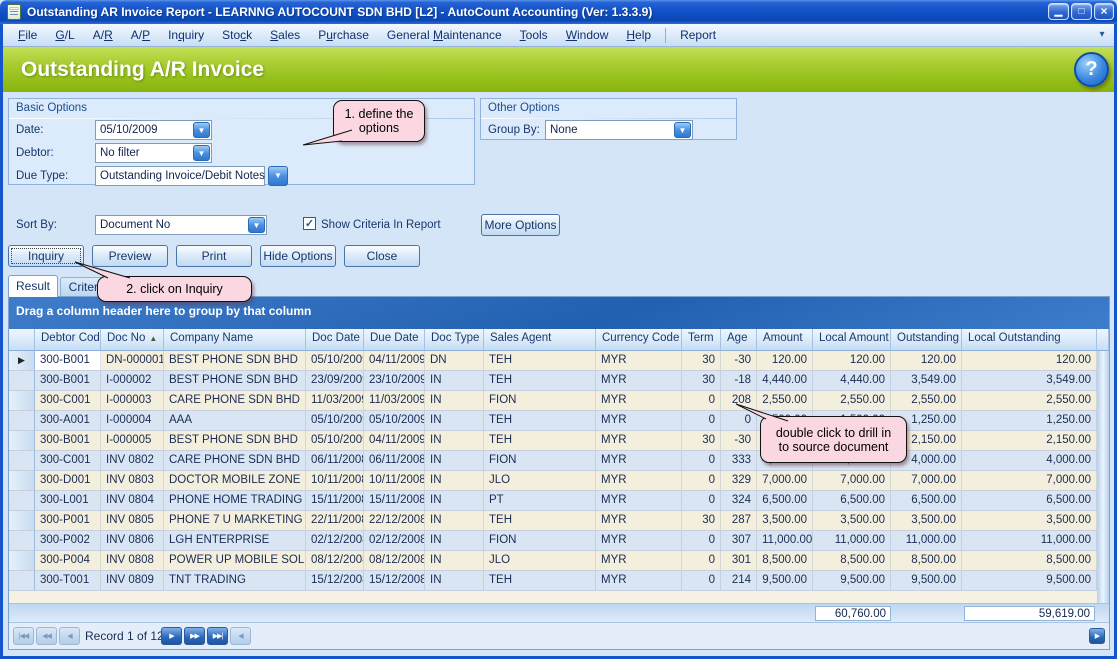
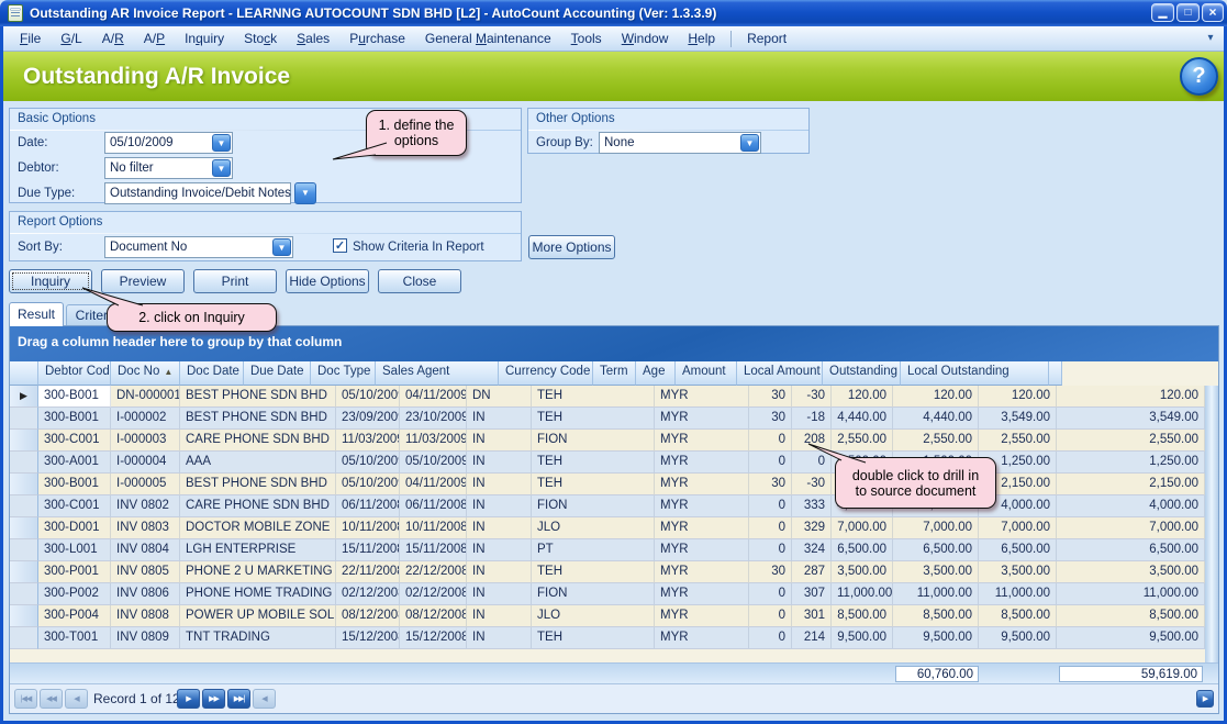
  Outstanding AR Invoice Report - LEARNNG AUTOCOUNT SDN BHD [L2] - AutoCount Accounting (Ver: 1.3.3.9)
  ▁
  □
  ×
  File
  G/L
  A/R
  A/P
  Inquiry
  Stock
  Sales
  Purchase
  General Maintenance
  Tools
  Window
  Help
  Report
  ▾
  Outstanding A/R Invoice
  ?
  Basic Options
  Date:
  05/10/2009
  ▼
  Debtor:
  No filter
  ▼
  Due Type:
  Outstanding Invoice/Debit Notes
  ▼
  Other Options
  Group By:
  None
  ▼
+ Report Options
  Sort By:
  Document No
  ▼
  ✓
  Show Criteria In Report
  More Options
  Inquiry
  Preview
  Print
  Hide Options
  Close
  Result
  Criter
  Drag a column header here to group by that column
  Debtor Cod
  Doc No ▲
- Company Name
  Doc Date
  Due Date
  Doc Type
  Sales Agent
  Currency Code
  Term
  Age
  Amount
  Local Amount
  Outstanding
  Local Outstanding
  ▶
  300-B001
  DN-000001
  BEST PHONE SDN BHD
  05/10/200
  04/11/2009
  DN
  TEH
  MYR
  30
  -30
  120.00
  120.00
  120.00
  120.00
  300-B001
  I-000002
  BEST PHONE SDN BHD
  23/09/200
  23/10/2009
  IN
  TEH
  MYR
  30
  -18
  4,440.00
  4,440.00
  3,549.00
  3,549.00
  300-C001
  I-000003
  CARE PHONE SDN BHD
  11/03/200
  11/03/2009
  IN
  FION
  MYR
  0
  208
  2,550.00
  2,550.00
  2,550.00
  2,550.00
  300-A001
  I-000004
  AAA
  05/10/200
  05/10/2009
  IN
  TEH
  MYR
  0
  0
  1,250.00
  1,250.00
  300-B001
  I-000005
  BEST PHONE SDN BHD
  05/10/200
  04/11/2009
  IN
  TEH
  MYR
  30
  -30
  2,150.00
  2,150.00
  300-C001
  INV 0802
  CARE PHONE SDN BHD
  06/11/200
  06/11/2008
  IN
  FION
  MYR
  0
  333
  4,000.00
  4,000.00
  300-D001
  INV 0803
  DOCTOR MOBILE ZONE
  10/11/200
  10/11/2008
  IN
  JLO
  MYR
  0
  329
  7,000.00
  7,000.00
  7,000.00
  7,000.00
  300-L001
  INV 0804
- PHONE HOME TRADING
+ LGH ENTERPRISE
  15/11/200
  15/11/2008
  IN
  PT
  MYR
  0
  324
  6,500.00
  6,500.00
  6,500.00
  6,500.00
  300-P001
  INV 0805
- PHONE 7 U MARKETING
+ PHONE 2 U MARKETING
  22/11/200
  22/12/2008
  IN
  TEH
  MYR
  30
  287
  3,500.00
  3,500.00
  3,500.00
  3,500.00
  300-P002
  INV 0806
- LGH ENTERPRISE
+ PHONE HOME TRADING
  02/12/200
  02/12/2008
  IN
  FION
  MYR
  0
  307
  11,000.00
  11,000.00
  11,000.00
  11,000.00
  300-P004
  INV 0808
  POWER UP MOBILE SOL
  08/12/200
  08/12/2008
  IN
  JLO
  MYR
  0
  301
  8,500.00
  8,500.00
  8,500.00
  8,500.00
  300-T001
  INV 0809
  TNT TRADING
  15/12/200
  15/12/2008
  IN
  TEH
  MYR
  0
  214
  9,500.00
  9,500.00
  9,500.00
  9,500.00
  60,760.00
  59,619.00
  Record 1 of 1
  1. define the
  options
  2. click on Inquiry
  double click to drill in
  to source document
